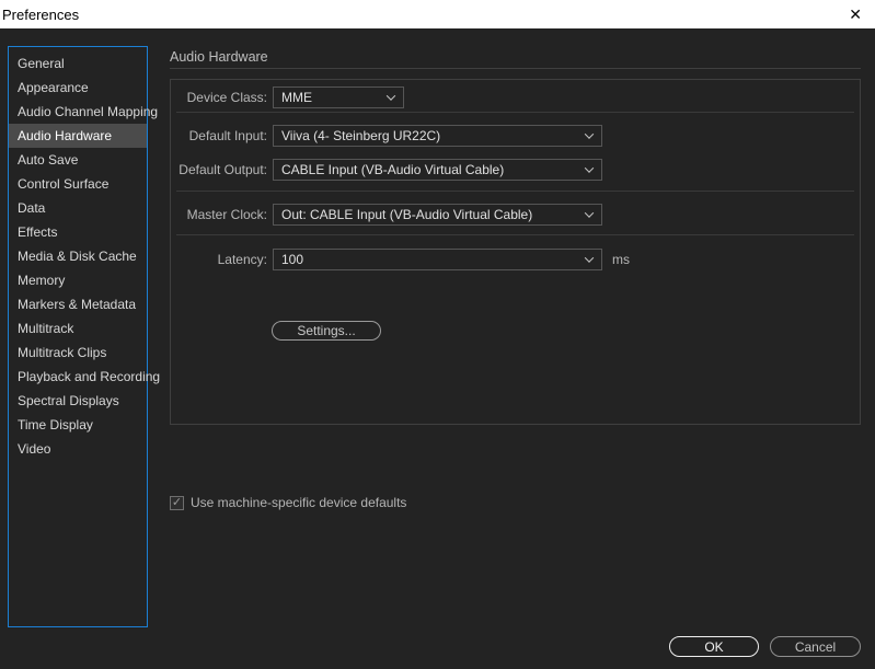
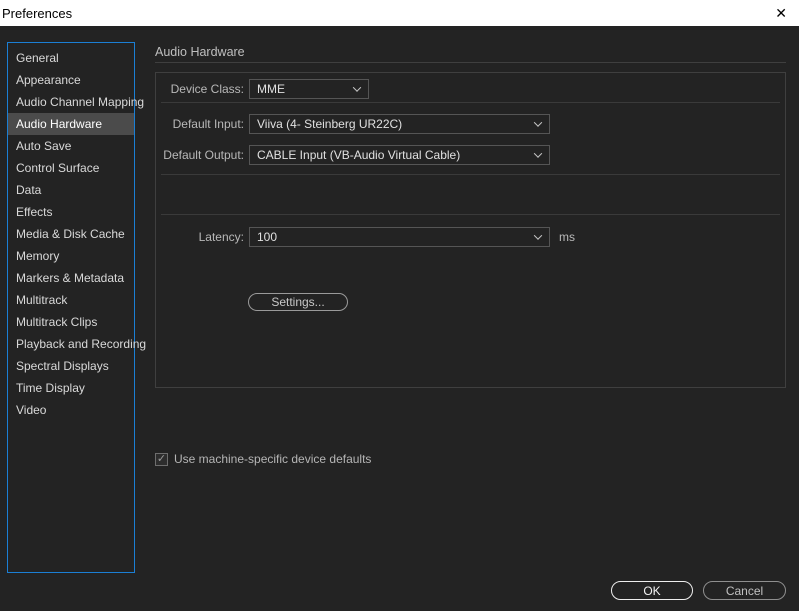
  Preferences
  ✕
  General
  Appearance
  Audio Channel Mapping
  Audio Hardware
  Auto Save
  Control Surface
  Data
  Effects
  Media & Disk Cache
  Memory
  Markers & Metadata
  Multitrack
  Multitrack Clips
  Playback and Recording
  Spectral Displays
  Time Display
  Video
  Audio Hardware
  Device Class:
  MME
  Default Input:
  Viiva (4- Steinberg UR22C)
  Default Output:
  CABLE Input (VB-Audio Virtual Cable)
- Master Clock:
- Out: CABLE Input (VB-Audio Virtual Cable)
  Latency:
  100
  ms
  Settings...
  ✓
  Use machine-specific device defaults
  OK
  Cancel
